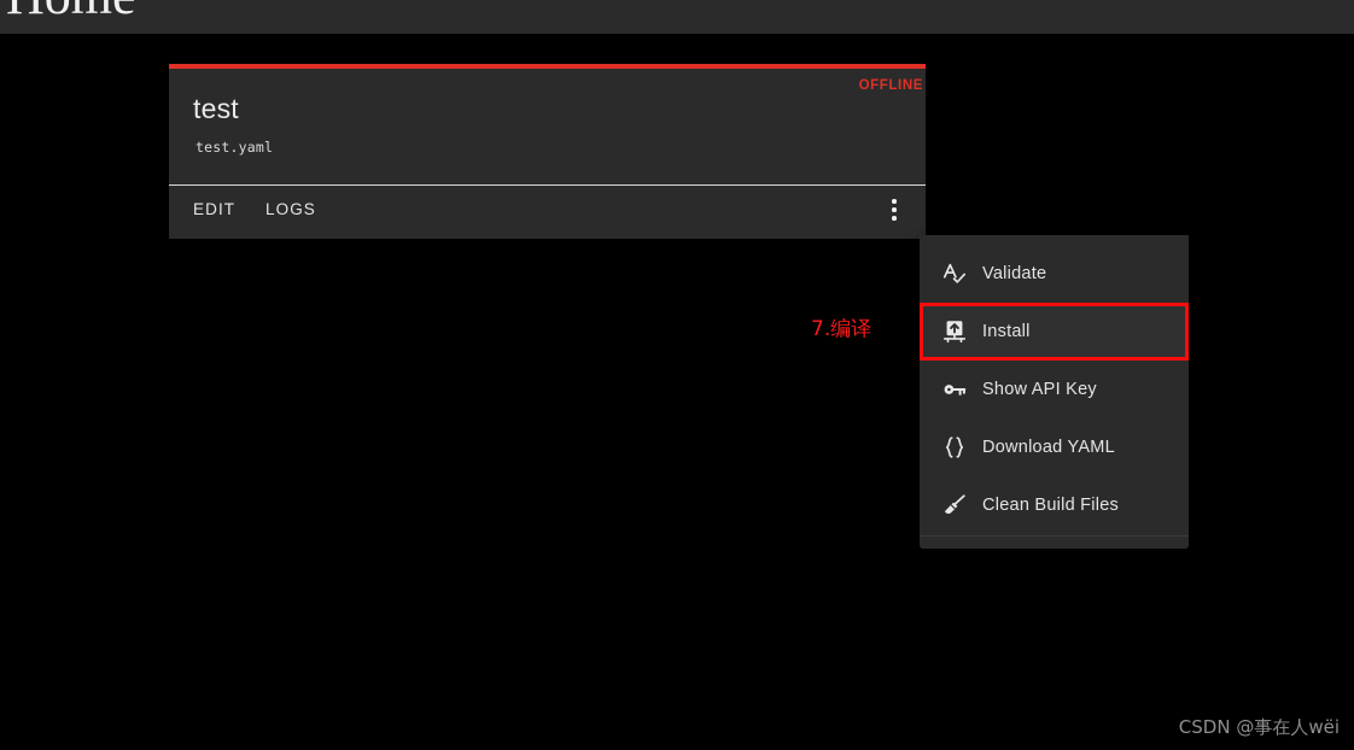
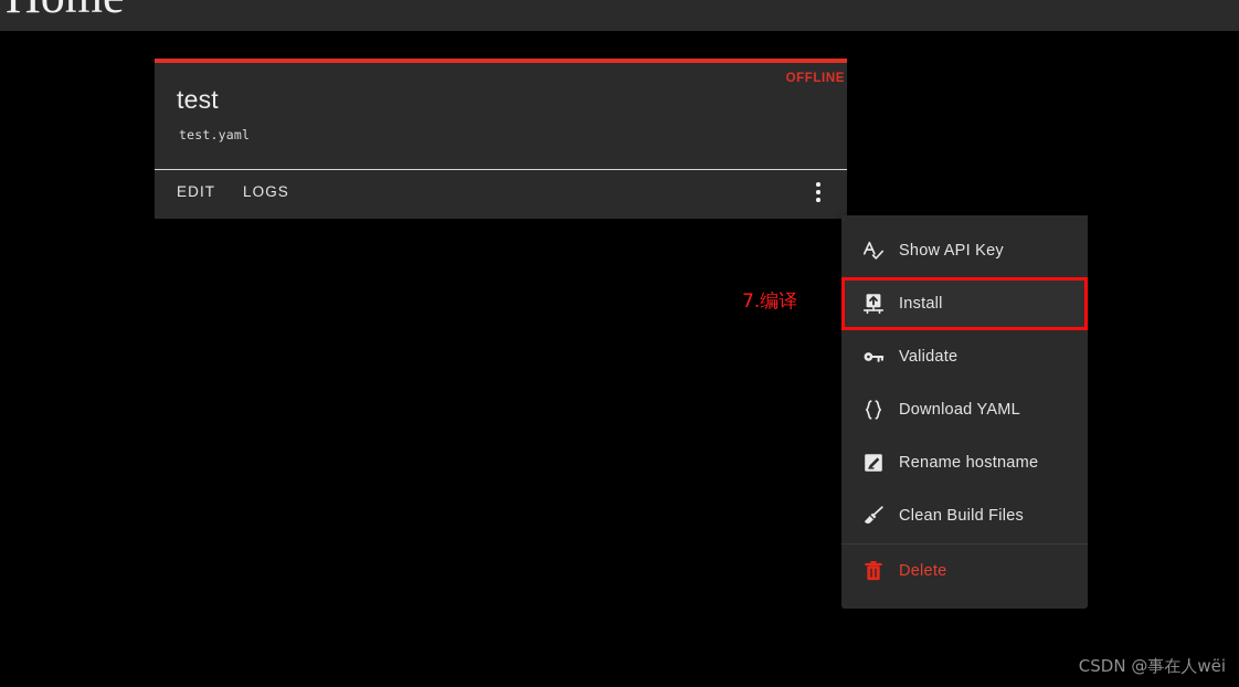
  OFFLINE
  test
  test.yaml
  EDIT
  LOGS
  7.编译
- Validate
+ Show API Key
  Install
- Show API Key
+ Validate
  Download YAML
+ Rename hostname
  Clean Build Files
+ Delete
  CSDN @事在人wёi
